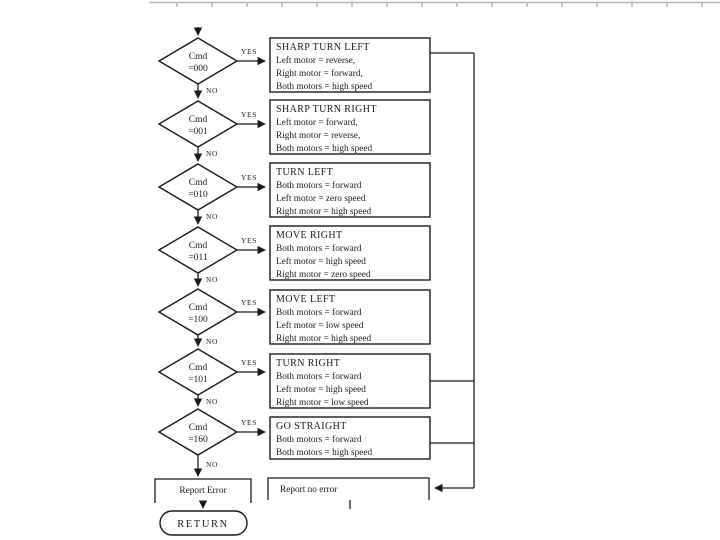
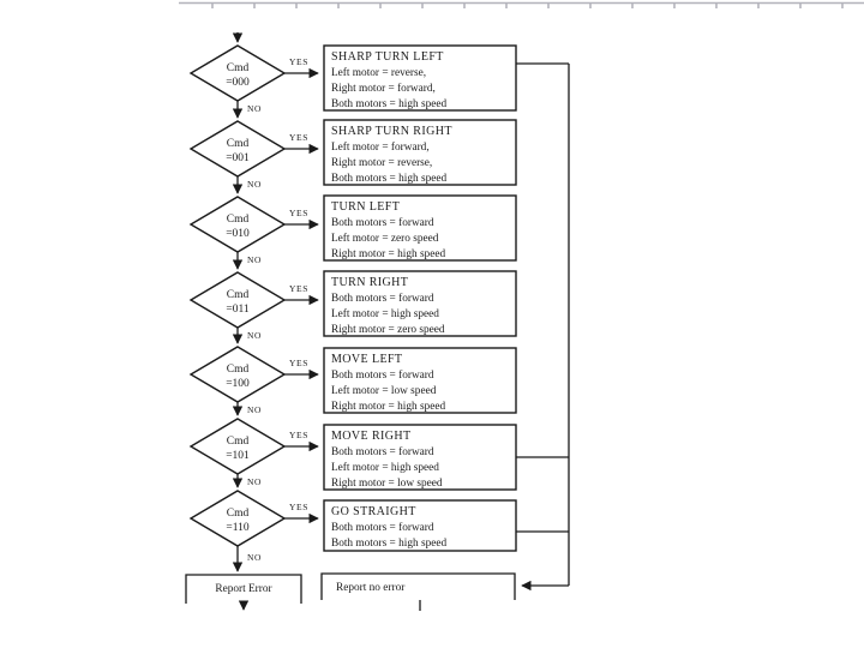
  Cmd
  =000
  YES
  NO
  Cmd
  =001
  YES
  NO
  Cmd
  =010
  YES
  NO
  Cmd
  =011
  YES
  NO
  Cmd
  =100
  YES
  NO
  Cmd
  =101
  YES
  NO
  Cmd
- =160
+ =110
  YES
  NO
  SHARP TURN LEFT
  Left motor = reverse,
  Right motor = forward,
  Both motors = high speed
  SHARP TURN RIGHT
  Left motor = forward,
  Right motor = reverse,
  Both motors = high speed
  TURN LEFT
  Both motors = forward
  Left motor = zero speed
  Right motor = high speed
- MOVE RIGHT
+ TURN RIGHT
  Both motors = forward
  Left motor = high speed
  Right motor = zero speed
  MOVE LEFT
  Both motors = forward
  Left motor = low speed
  Right motor = high speed
- TURN RIGHT
+ MOVE RIGHT
  Both motors = forward
  Left motor = high speed
  Right motor = low speed
  GO STRAIGHT
  Both motors = forward
  Both motors = high speed
  Report Error
  Report no error
- RETURN
